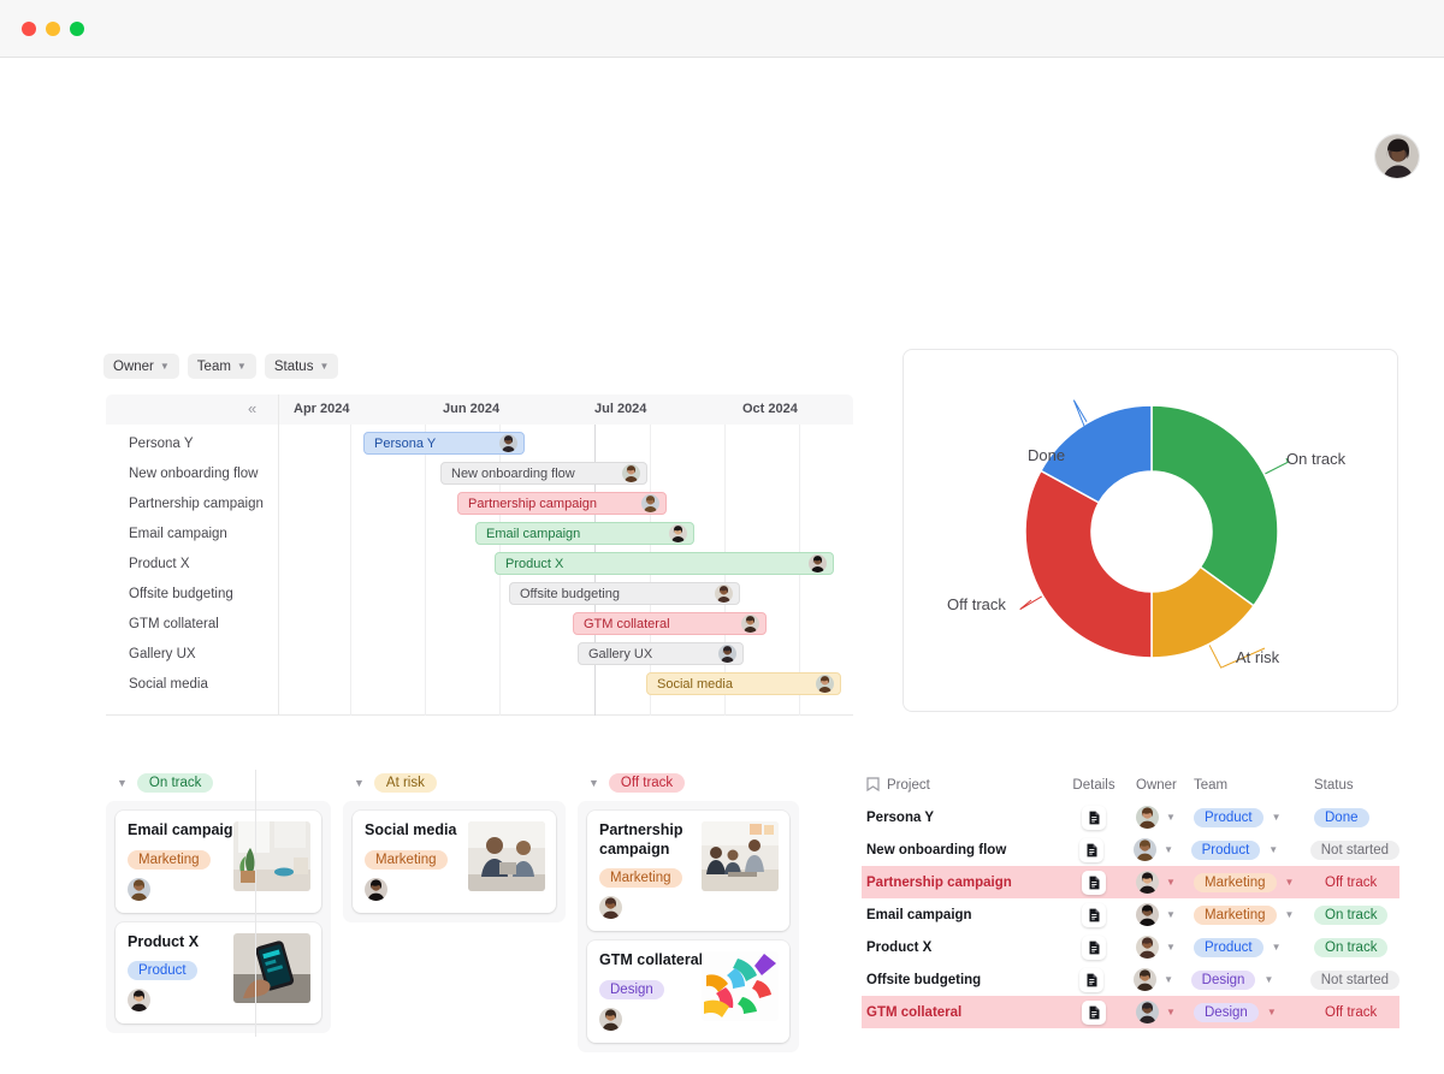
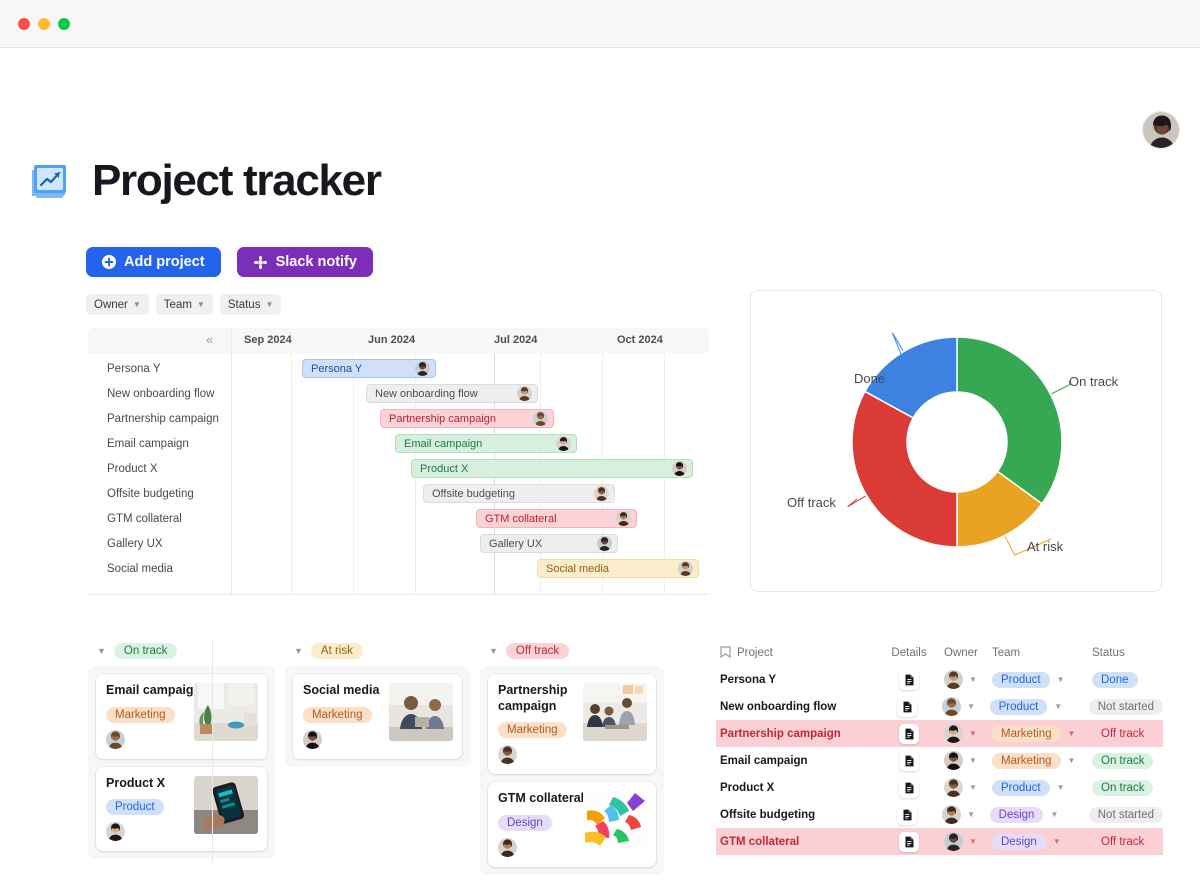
+ Project tracker
+ Add project
+ Slack notify
  Owner
  ▼
  Team
  ▼
  Status
  ▼
  «
- Apr 2024
+ Sep 2024
  Jun 2024
  Jul 2024
  Oct 2024
  Persona Y
  New onboarding flow
  Partnership campaign
  Email campaign
  Product X
  Offsite budgeting
  GTM collateral
  Gallery UX
  Social media
  Persona Y
  New onboarding flow
  Partnership campaign
  Email campaign
  Product X
  Offsite budgeting
  GTM collateral
  Gallery UX
  Social media
  Done
  On track
  Off track
  At risk
  ▼
  On track
  Email campaig
  Marketing
  Product X
  Product
  ▼
  At risk
  Social media
  Marketing
  ▼
  Off track
  Partnership campaign
  Marketing
  GTM collateral
  Design
  Project
  Details
  Owner
  Team
  Status
  Persona Y
  ▼
  Product
  ▼
  Done
  New onboarding flow
  ▼
  Product
  ▼
  Not started
  Partnership campaign
  ▼
  Marketing
  ▼
  Off track
  Email campaign
  ▼
  Marketing
  ▼
  On track
  Product X
  ▼
  Product
  ▼
  On track
  Offsite budgeting
  ▼
  Design
  ▼
  Not started
  GTM collateral
  ▼
  Design
  ▼
  Off track
